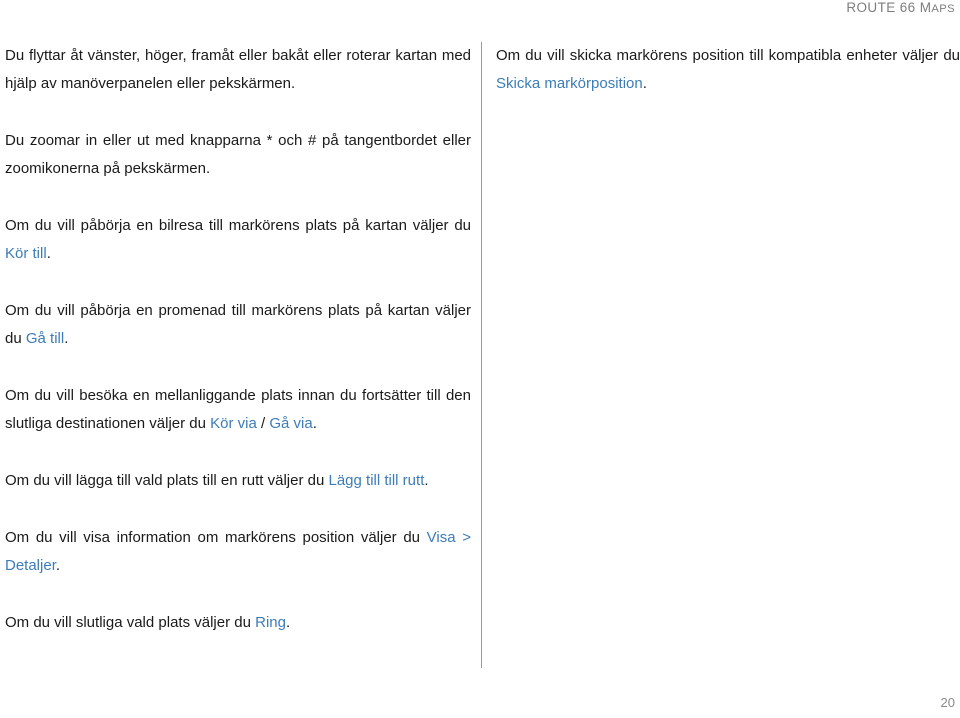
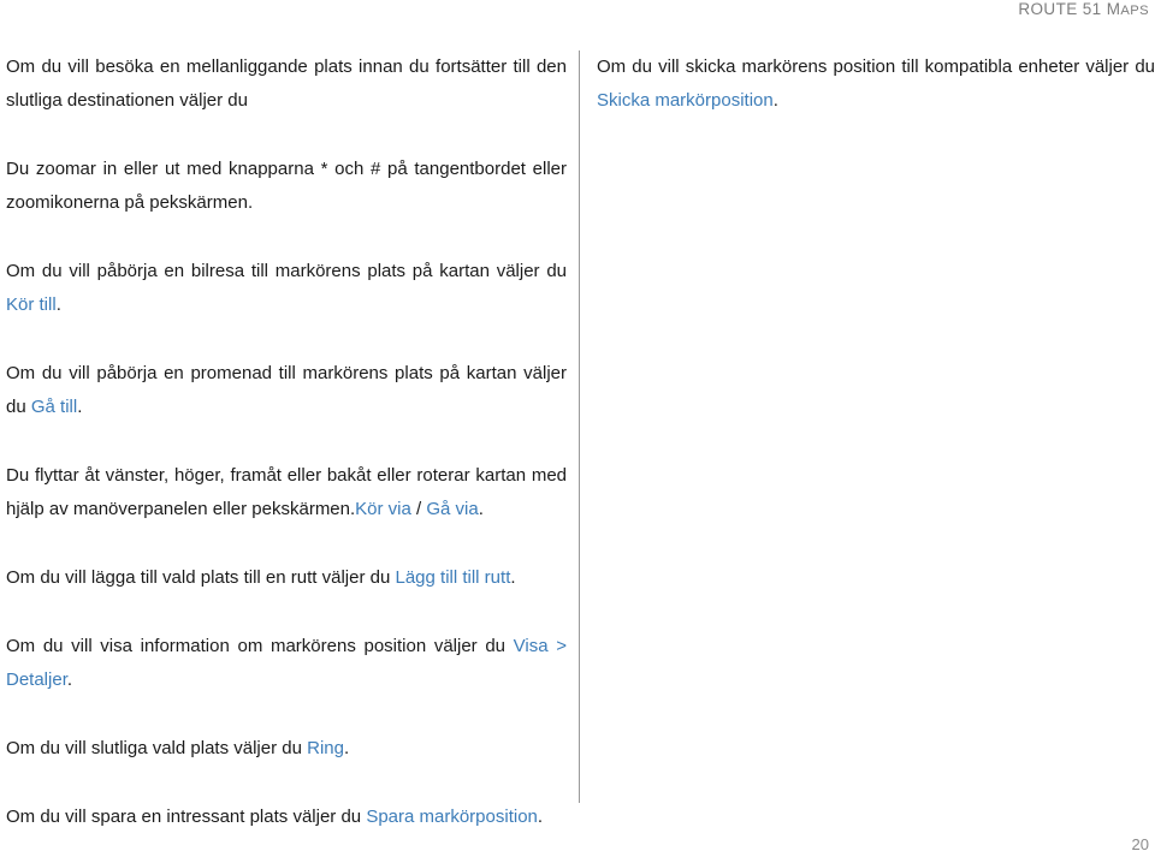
- ROUTE 66 MAPS
+ ROUTE 51 MAPS
- Du flyttar åt vänster, höger, framåt eller bakåt eller roterar kartan med hjälp av manöverpanelen eller pekskärmen.
+ Om du vill besöka en mellanliggande plats innan du fortsätter till den slutliga destinationen väljer du
  Du zoomar in eller ut med knapparna * och # på tangentbordet eller zoomikonerna på pekskärmen.
  Om du vill påbörja en bilresa till markörens plats på kartan väljer du Kör till.
  Om du vill påbörja en promenad till markörens plats på kartan väljer du Gå till.
- Om du vill besöka en mellanliggande plats innan du fortsätter till den slutliga destinationen väljer du Kör via / Gå via.
+ Du flyttar åt vänster, höger, framåt eller bakåt eller roterar kartan med hjälp av manöverpanelen eller pekskärmen.Kör via / Gå via.
  Om du vill lägga till vald plats till en rutt väljer du Lägg till till rutt.
  Om du vill visa information om markörens position väljer du Visa > Detaljer.
  Om du vill slutliga vald plats väljer du Ring.
+ Om du vill spara en intressant plats väljer du Spara markörposition.
  Om du vill skicka markörens position till kompatibla enheter väljer du Skicka markörposition.
  20
